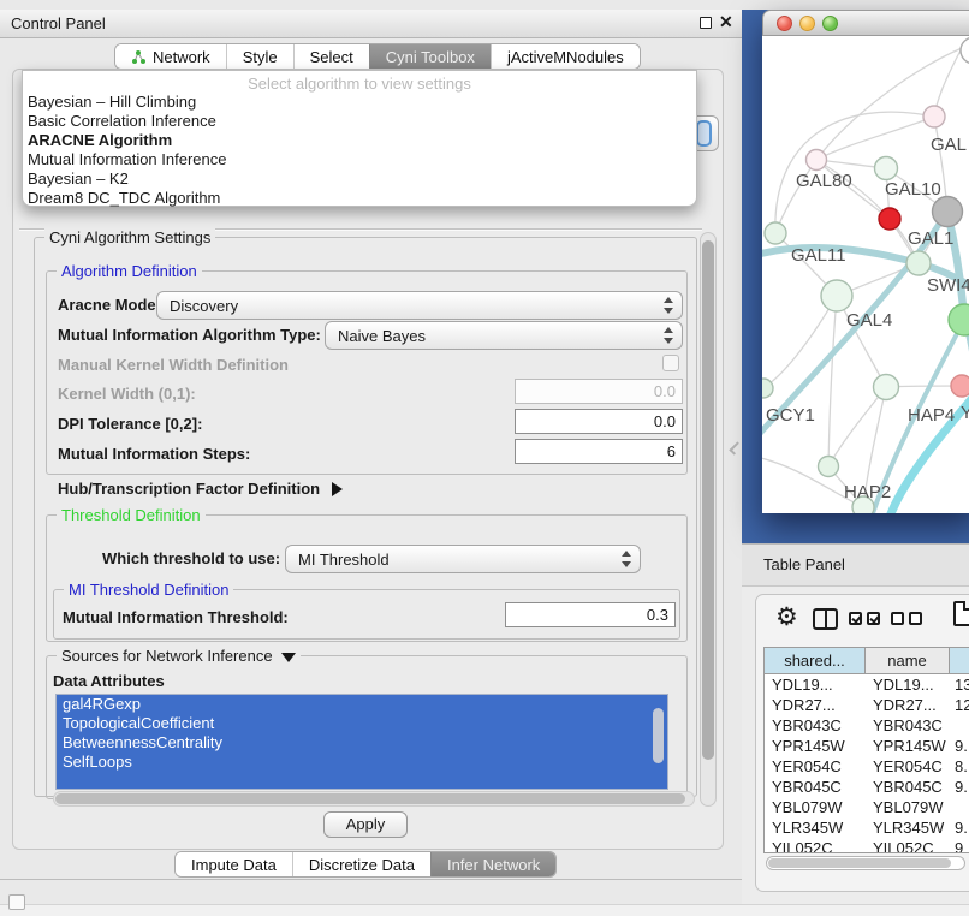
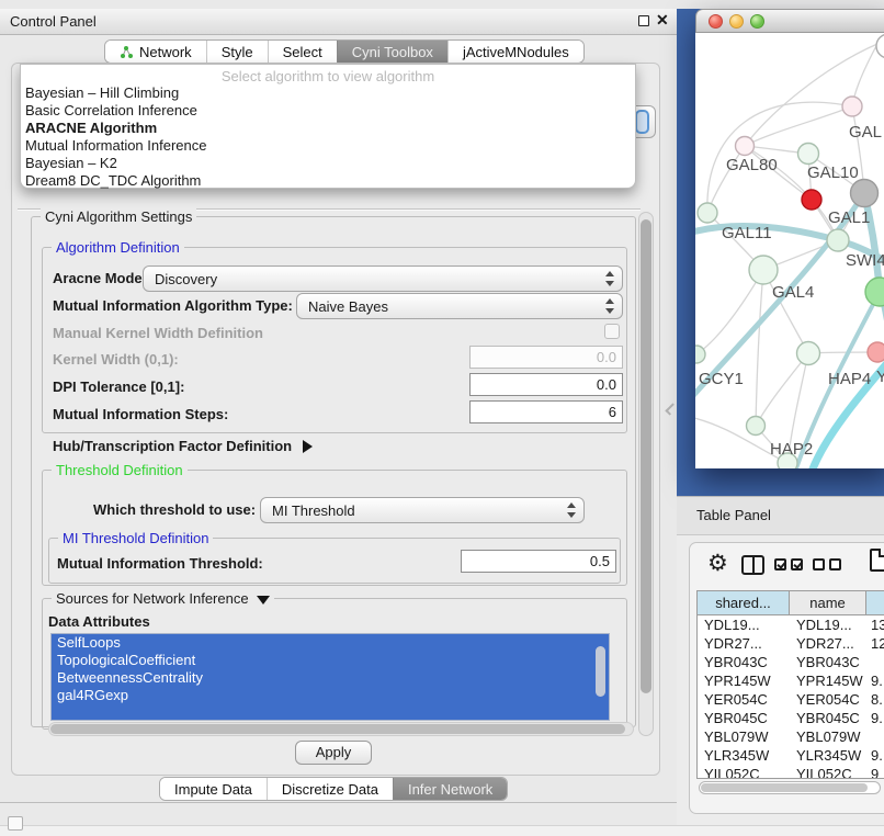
  Control Panel
  ✕
  Network
  Style
  Select
  Cyni Toolbox
  jActiveMNodules
  Cyni Algorithm Settings
  Algorithm Definition
  Aracne Mode
  Discovery
  Mutual Information Algorithm Type:
  Naive Bayes
  Manual Kernel Width Definition
  Kernel Width (0,1):
  0.0
- DPI Tolerance [0,2]:
+ DPI Tolerance [0,1]:
  0.0
  Mutual Information Steps:
  6
  Hub/Transcription Factor Definition
  Threshold Definition
  Which threshold to use:
  MI Threshold
  MI Threshold Definition
  Mutual Information Threshold:
- 0.3
+ 0.5
  Sources for Network Inference
  Data Attributes
- gal4RGexp
+ SelfLoops
  TopologicalCoefficient
  BetweennessCentrality
- SelfLoops
+ gal4RGexp
  Apply
  Impute Data
  Discretize Data
  Infer Network
- Select algorithm to view settings
+ Select algorithm to view algorithm
  Bayesian – Hill Climbing
  Basic Correlation Inference
  ARACNE Algorithm
  Mutual Information Inference
  Bayesian – K2
  Dream8 DC_TDC Algorithm
  GAL
  GAL80
  GAL10
  GAL1
  GAL11
  SWI4
  GAL4
  GCY1
  HAP4
  Y
  HAP2
  Table Panel
  ⚙
  shared...
  name
  YDL19...
  YDL19...
  13
  YDR27...
  YDR27...
  12
  YBR043C
  YBR043C
  YPR145W
  YPR145W
  9.
  YER054C
  YER054C
  8.
  YBR045C
  YBR045C
  9.
  YBL079W
  YBL079W
  YLR345W
  YLR345W
  9.
  YIL052C
  YIL052C
  9
